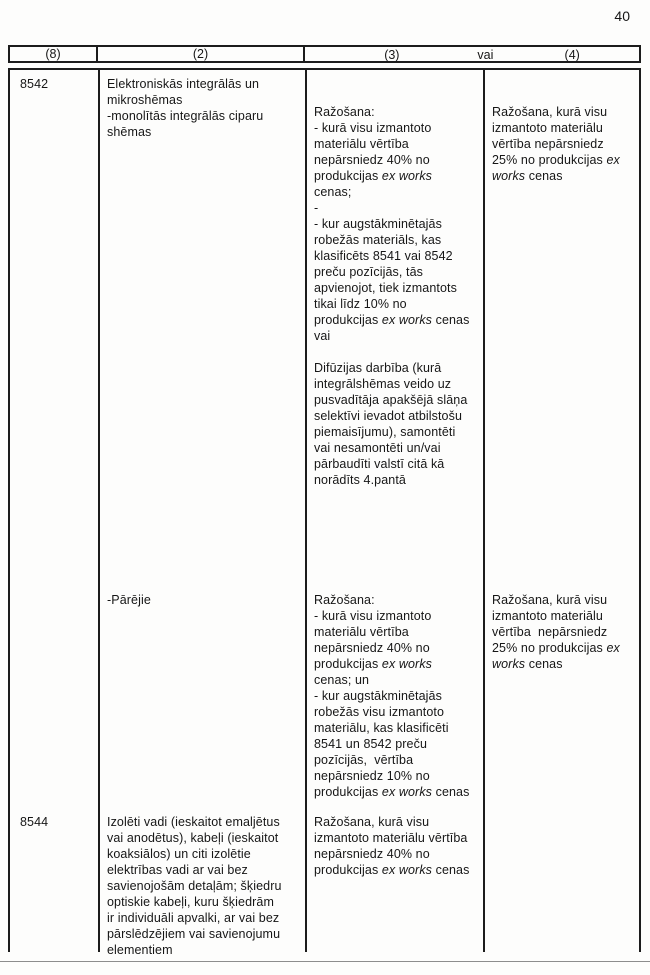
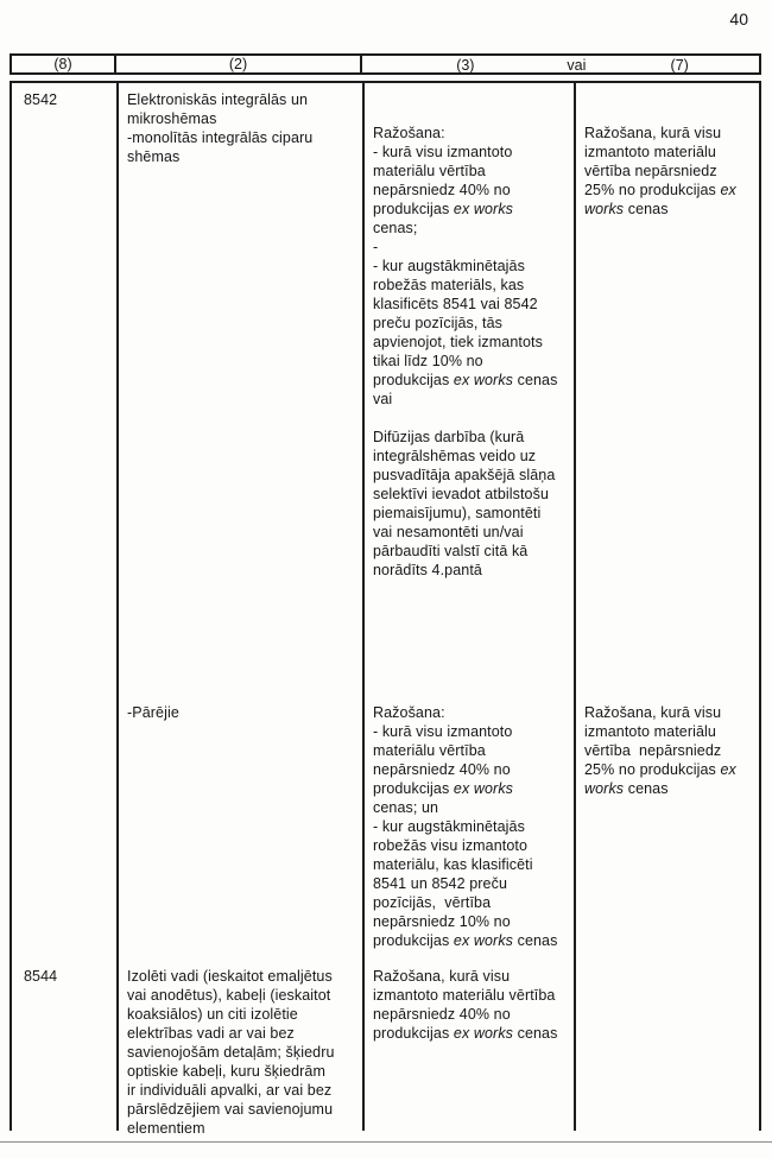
  40
  (8)
  (2)
  (3)
  vai
- (4)
+ (7)
  8542
  Elektroniskās integrālās un
  mikroshēmas
  -monolītās integrālās ciparu
  shēmas
  Ražošana:
  - kurā visu izmantoto
  materiālu vērtība
  nepārsniedz 40% no
  produkcijas ex works
  cenas;
  -
  - kur augstākminētajās
  robežās materiāls, kas
  klasificēts 8541 vai 8542
  preču pozīcijās, tās
  apvienojot, tiek izmantots
  tikai līdz 10% no
  produkcijas ex works cenas
  vai
  Difūzijas darbība (kurā
  integrālshēmas veido uz
  pusvadītāja apakšējā slāņa
  selektīvi ievadot atbilstošu
  piemaisījumu), samontēti
  vai nesamontēti un/vai
  pārbaudīti valstī citā kā
  norādīts 4.pantā
  Ražošana, kurā visu
  izmantoto materiālu
  vērtība nepārsniedz
  25% no produkcijas ex
  works cenas
  -Pārējie
  Ražošana:
  - kurā visu izmantoto
  materiālu vērtība
  nepārsniedz 40% no
  produkcijas ex works
  cenas; un
  - kur augstākminētajās
  robežās visu izmantoto
  materiālu, kas klasificēti
  8541 un 8542 preču
  pozīcijās, vērtība
  nepārsniedz 10% no
  produkcijas ex works cenas
  Ražošana, kurā visu
  izmantoto materiālu
  vērtība nepārsniedz
  25% no produkcijas ex
  works cenas
  8544
  Izolēti vadi (ieskaitot emaljētus
  vai anodētus), kabeļi (ieskaitot
  koaksiālos) un citi izolētie
  elektrības vadi ar vai bez
  savienojošām detaļām; šķiedru
  optiskie kabeļi, kuru šķiedrām
  ir individuāli apvalki, ar vai bez
  pārslēdzējiem vai savienojumu
  elementiem
  Ražošana, kurā visu
  izmantoto materiālu vērtība
  nepārsniedz 40% no
  produkcijas ex works cenas
